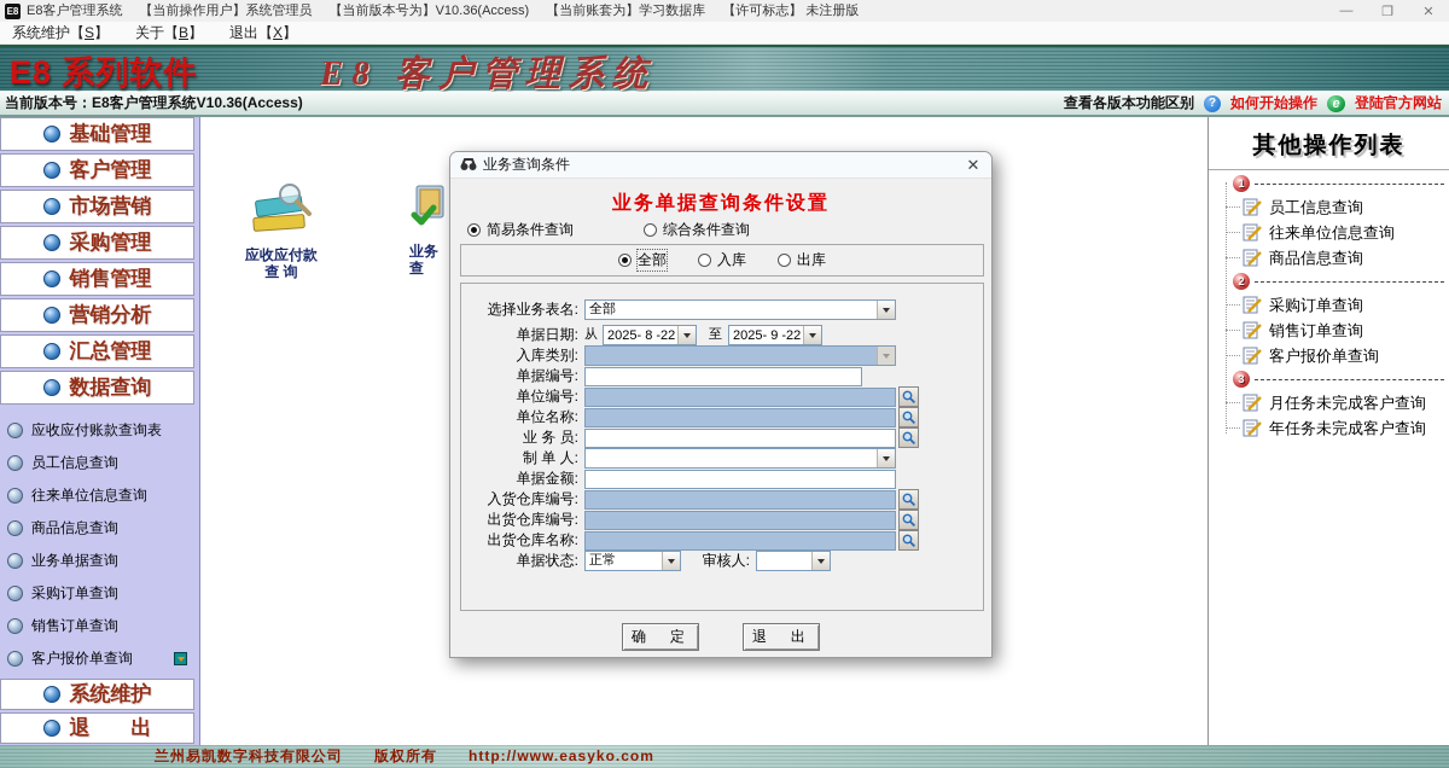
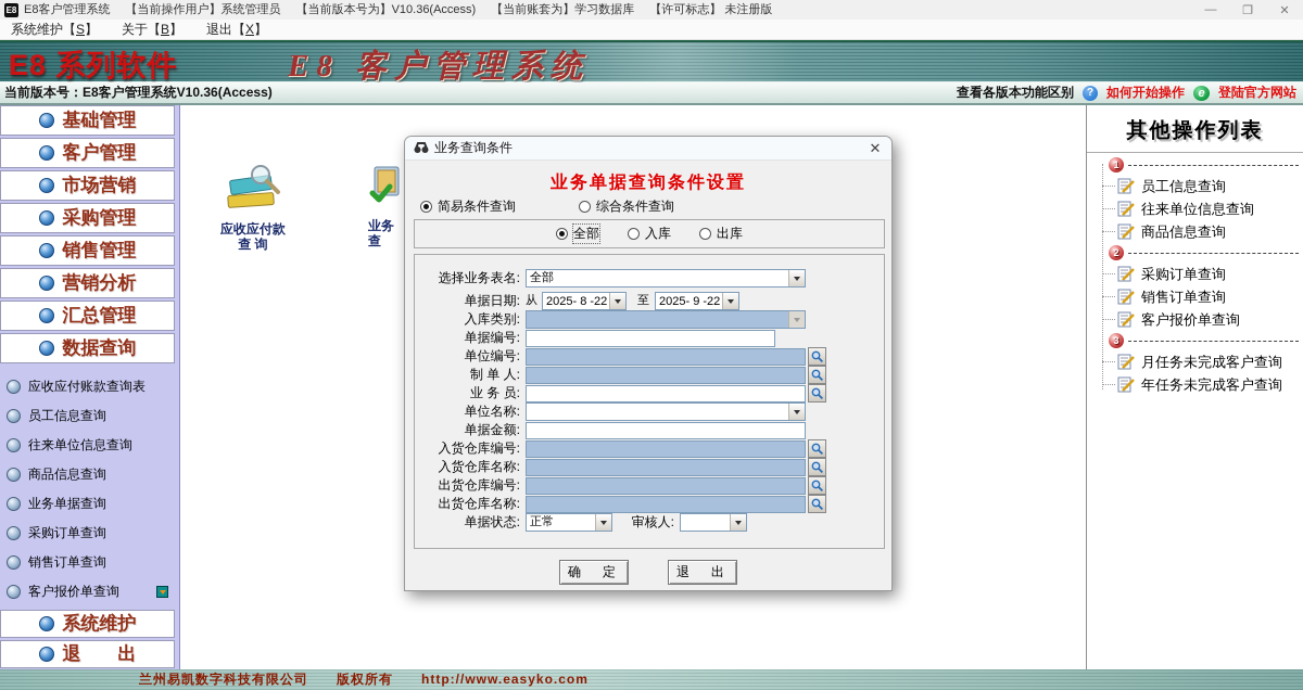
  E8
  E8客户管理系统 【当前操作用户】系统管理员 【当前版本号为】V10.36(Access) 【当前账套为】学习数据库 【许可标志】 未注册版
  —
  ❐
  ✕
  系统维护【S】
  关于【B】
  退出【X】
  E8 系列软件
  E8 客户管理系统
  当前版本号：E8客户管理系统V10.36(Access)
  查看各版本功能区别
  ?
  如何开始操作
  e
  登陆官方网站
  基础管理
  客户管理
  市场营销
  采购管理
  销售管理
  营销分析
  汇总管理
  数据查询
  应收应付账款查询表
  员工信息查询
  往来单位信息查询
  商品信息查询
  业务单据查询
  采购订单查询
  销售订单查询
  客户报价单查询
  系统维护
  退 出
  应收应付款
  查 询
  业务
  查
  其他操作列表
  1
  员工信息查询
  往来单位信息查询
  商品信息查询
  2
  采购订单查询
  销售订单查询
  客户报价单查询
  3
  月任务未完成客户查询
  年任务未完成客户查询
  业务查询条件
  ✕
  业务单据查询条件设置
  简易条件查询
  综合条件查询
  全部
  入库
  出库
  选择业务表名:
  全部
  单据日期:
  从
  2025- 8 -22
  至
  2025- 9 -22
  入库类别:
  单据编号:
  单位编号:
- 单位名称:
+ 制 单 人:
  业 务 员:
- 制 单 人:
+ 单位名称:
  单据金额:
  入货仓库编号:
+ 入货仓库名称:
  出货仓库编号:
  出货仓库名称:
  单据状态:
  正常
  审核人:
  确 定
  退 出
  兰州易凯数字科技有限公司 版权所有 http://www.easyko.com
